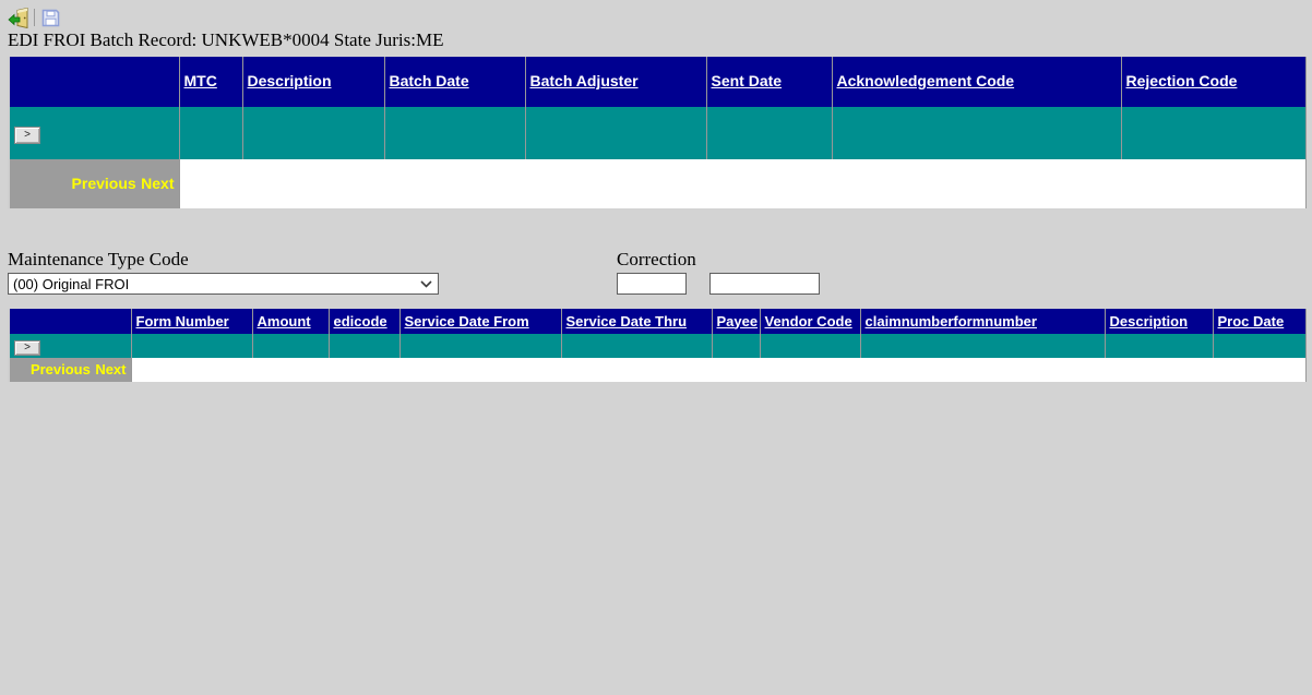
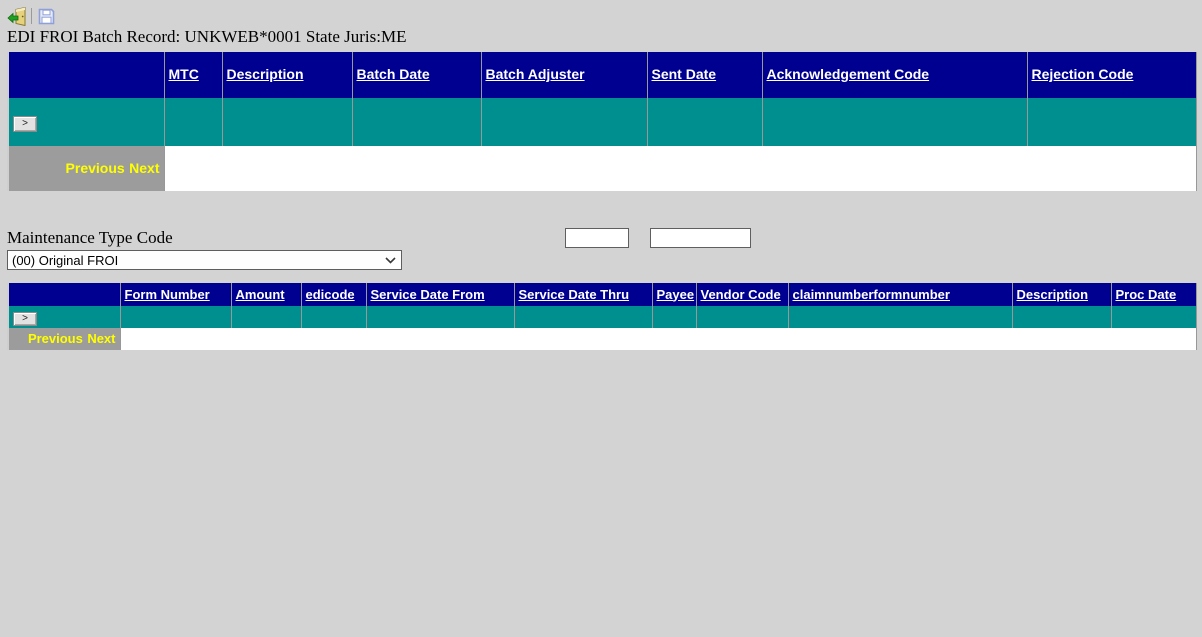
- EDI FROI Batch Record: UNKWEB*0004 State Juris:ME
+ EDI FROI Batch Record: UNKWEB*0001 State Juris:ME
  	MTC	Description	Batch Date	Batch Adjuster	Sent Date	Acknowledgement Code	Rejection Code
  >
  Previous Next
  Maintenance Type Code
  (00) Original FROI
- Correction
  	Form Number	Amount	edicode	Service Date From	Service Date Thru	Payee	Vendor Code	claimnumberformnumber	Description	Proc Date
  >
  Previous Next
